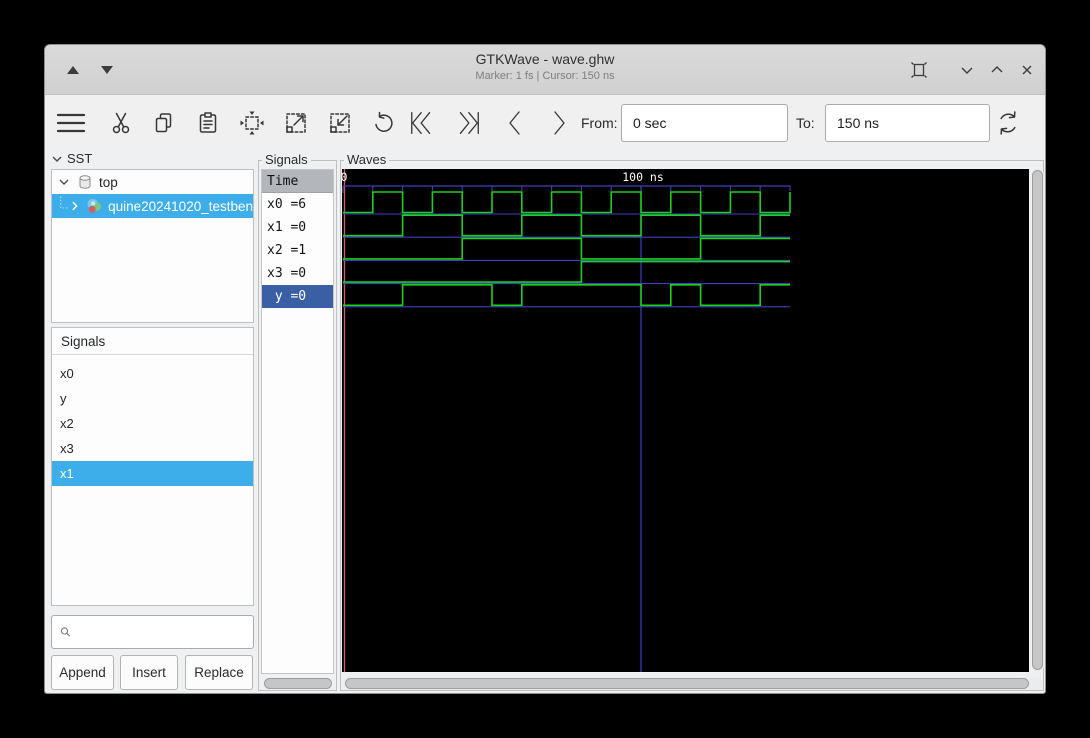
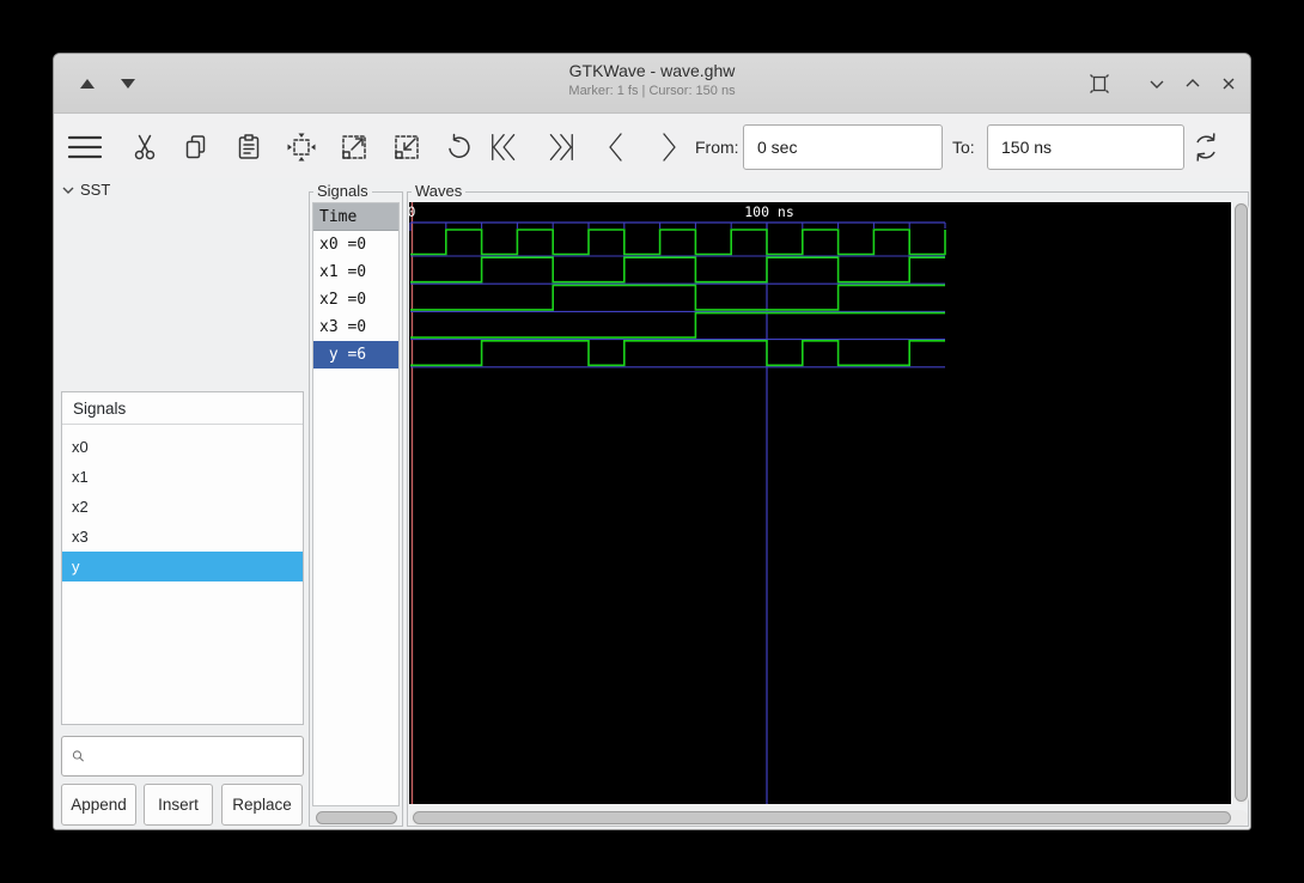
  GTKWave - wave.ghw
  Marker: 1 fs | Cursor: 150 ns
  From:
  0 sec
  To:
  150 ns
  SST
- top
- quine20241020_testben
  Signals
  x0
- y
+ x1
  x2
  x3
- x1
+ y
  Append
  Insert
  Replace
  Signals
  Time
- x0 =6
+ x0 =0
  x1 =0
- x2 =1
+ x2 =0
  x3 =0
- y =0
+ y =6
  Waves
  0
  100 ns
